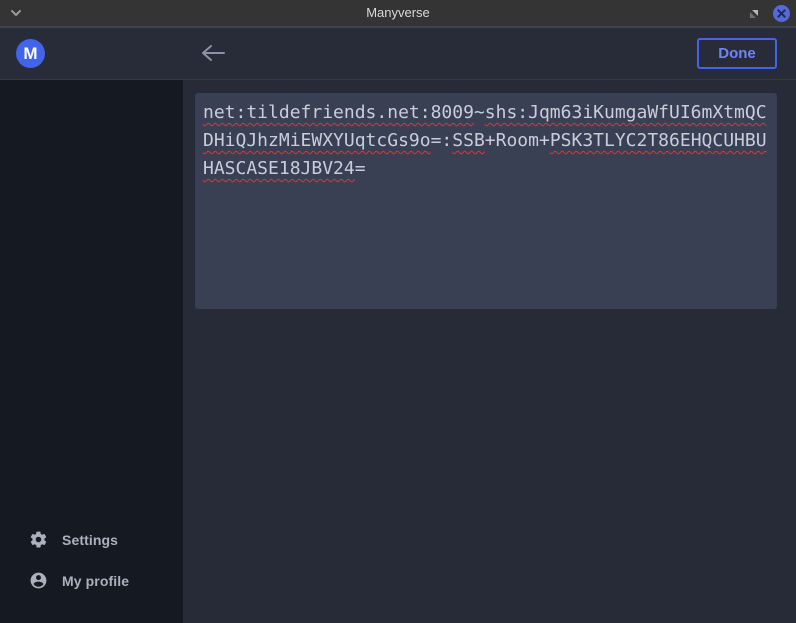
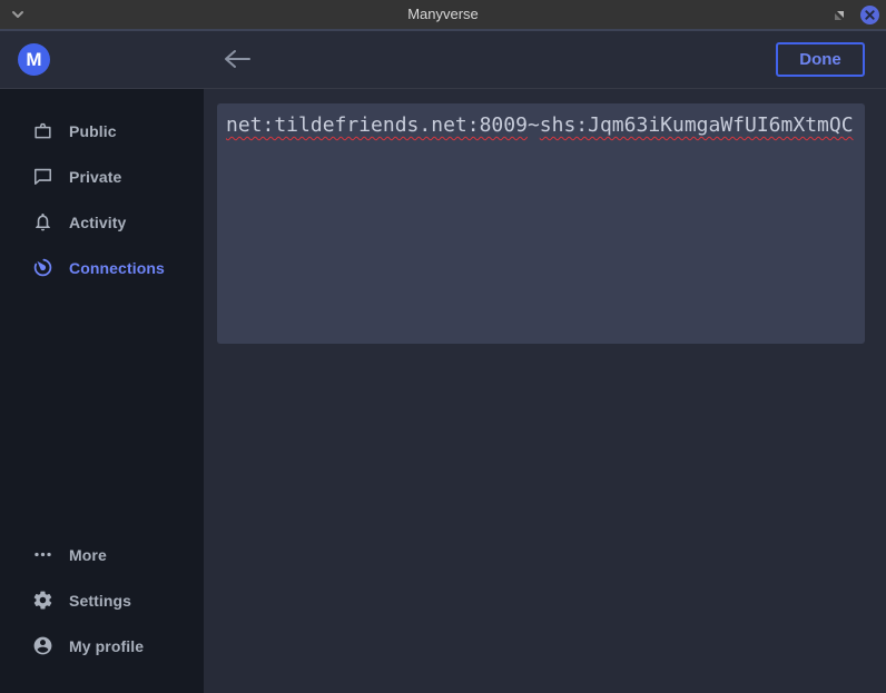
  Manyverse
  M
  Done
+ Public
+ Private
+ Activity
+ Connections
+ More
  Settings
  My profile
  net:tildefriends.net:8009~shs:Jqm63iKumgaWfUI6mXtmQC
- DHiQJhzMiEWXYUqtcGs9o=:SSB+Room+PSK3TLYC2T86EHQCUHBU
- HASCASE18JBV24=
